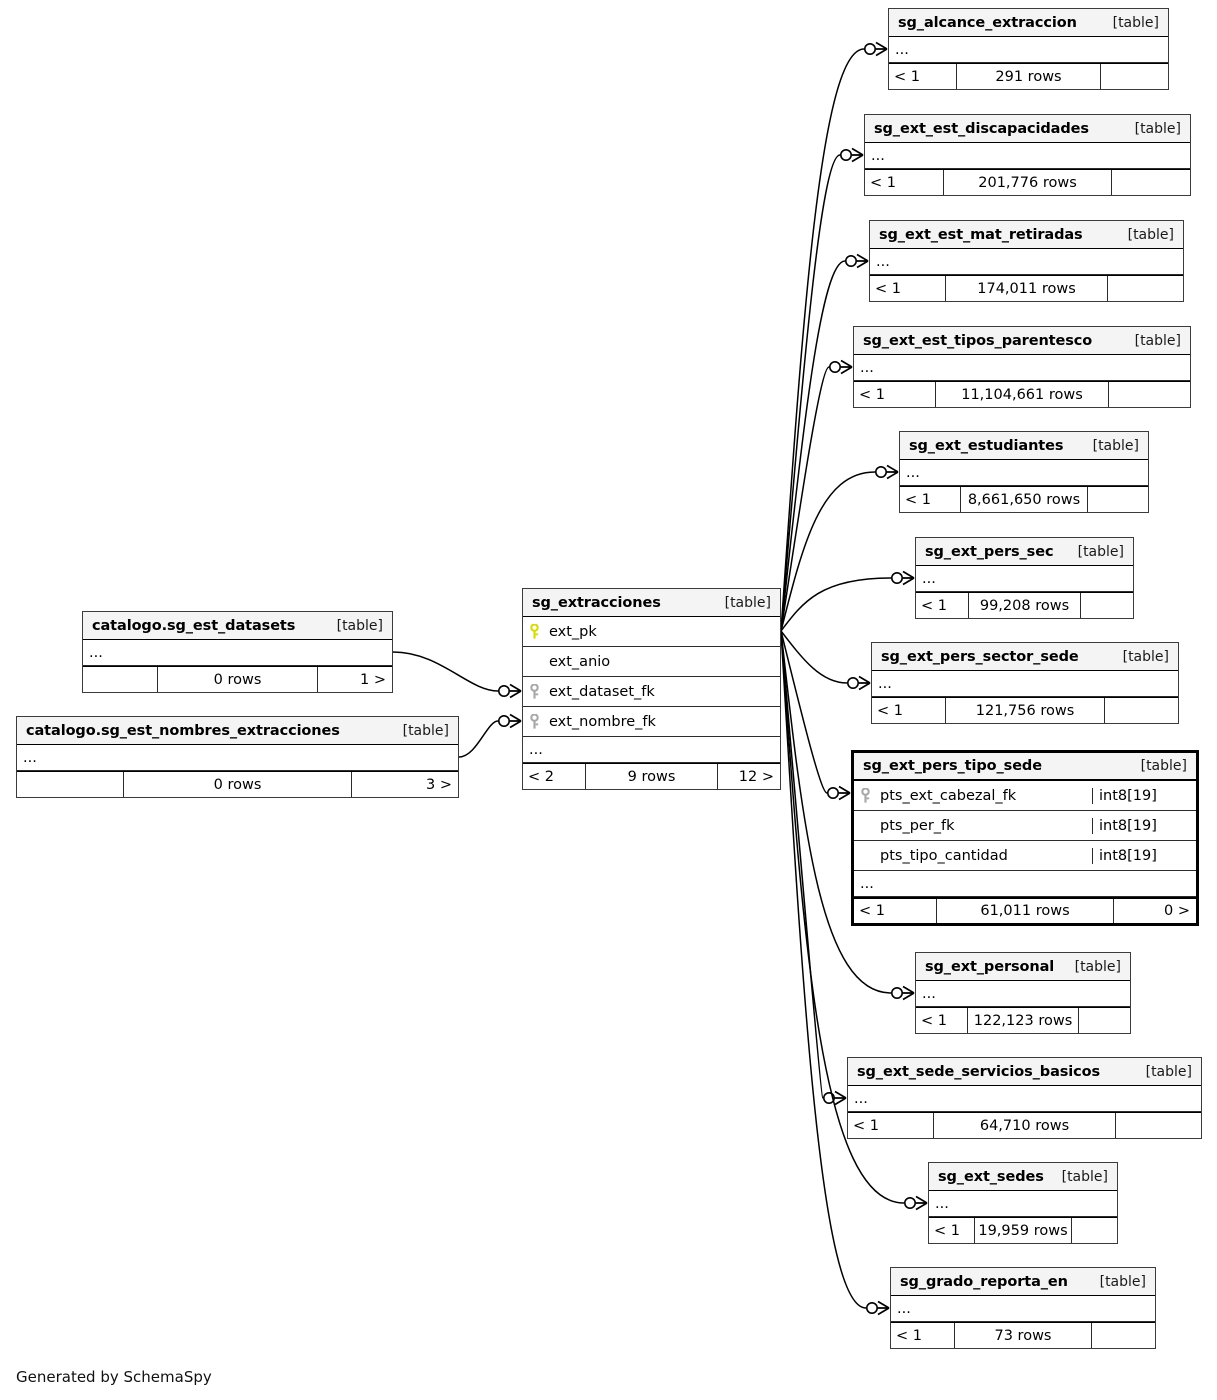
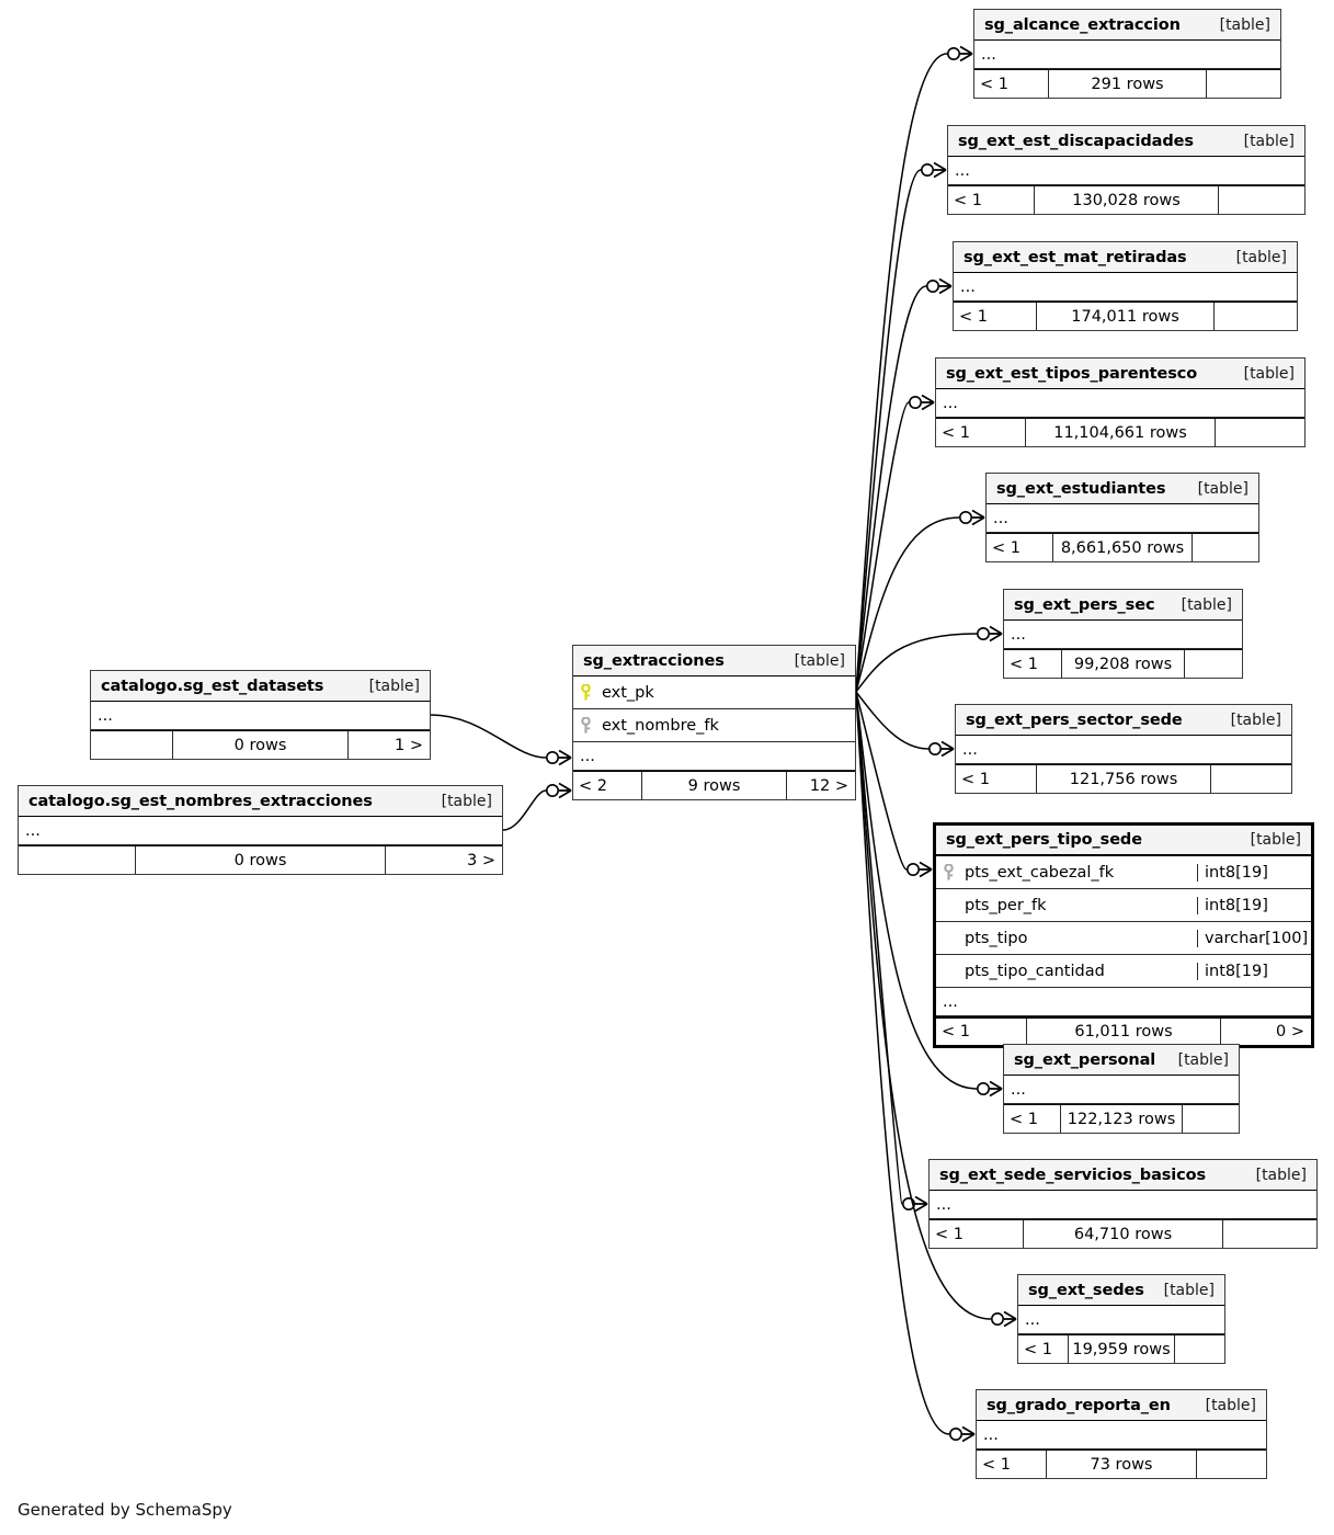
  sg_alcance_extraccion
  [table]
  ...
  < 1
  291 rows
  sg_ext_est_discapacidades
  [table]
  ...
  < 1
- 201,776 rows
+ 130,028 rows
  sg_ext_est_mat_retiradas
  [table]
  ...
  < 1
  174,011 rows
  sg_ext_est_tipos_parentesco
  [table]
  ...
  < 1
  11,104,661 rows
  sg_ext_estudiantes
  [table]
  ...
  < 1
  8,661,650 rows
  sg_ext_pers_sec
  [table]
  ...
  < 1
  99,208 rows
  sg_ext_pers_sector_sede
  [table]
  ...
  < 1
  121,756 rows
  sg_ext_pers_tipo_sede
  [table]
  pts_ext_cabezal_fk
  int8[19]
  pts_per_fk
  int8[19]
+ pts_tipo
+ varchar[100]
  pts_tipo_cantidad
  int8[19]
  ...
  < 1
  61,011 rows
  0 >
  sg_ext_personal
  [table]
  ...
  < 1
  122,123 rows
  sg_ext_sede_servicios_basicos
  [table]
  ...
  < 1
  64,710 rows
  sg_ext_sedes
  [table]
  ...
  < 1
  19,959 rows
  sg_grado_reporta_en
  [table]
  ...
  < 1
  73 rows
  sg_extracciones
  [table]
  ext_pk
- ext_anio
- ext_dataset_fk
  ext_nombre_fk
  ...
  < 2
  9 rows
  12 >
  catalogo.sg_est_datasets
  [table]
  ...
  0 rows
  1 >
  catalogo.sg_est_nombres_extracciones
  [table]
  ...
  0 rows
  3 >
  Generated by SchemaSpy
